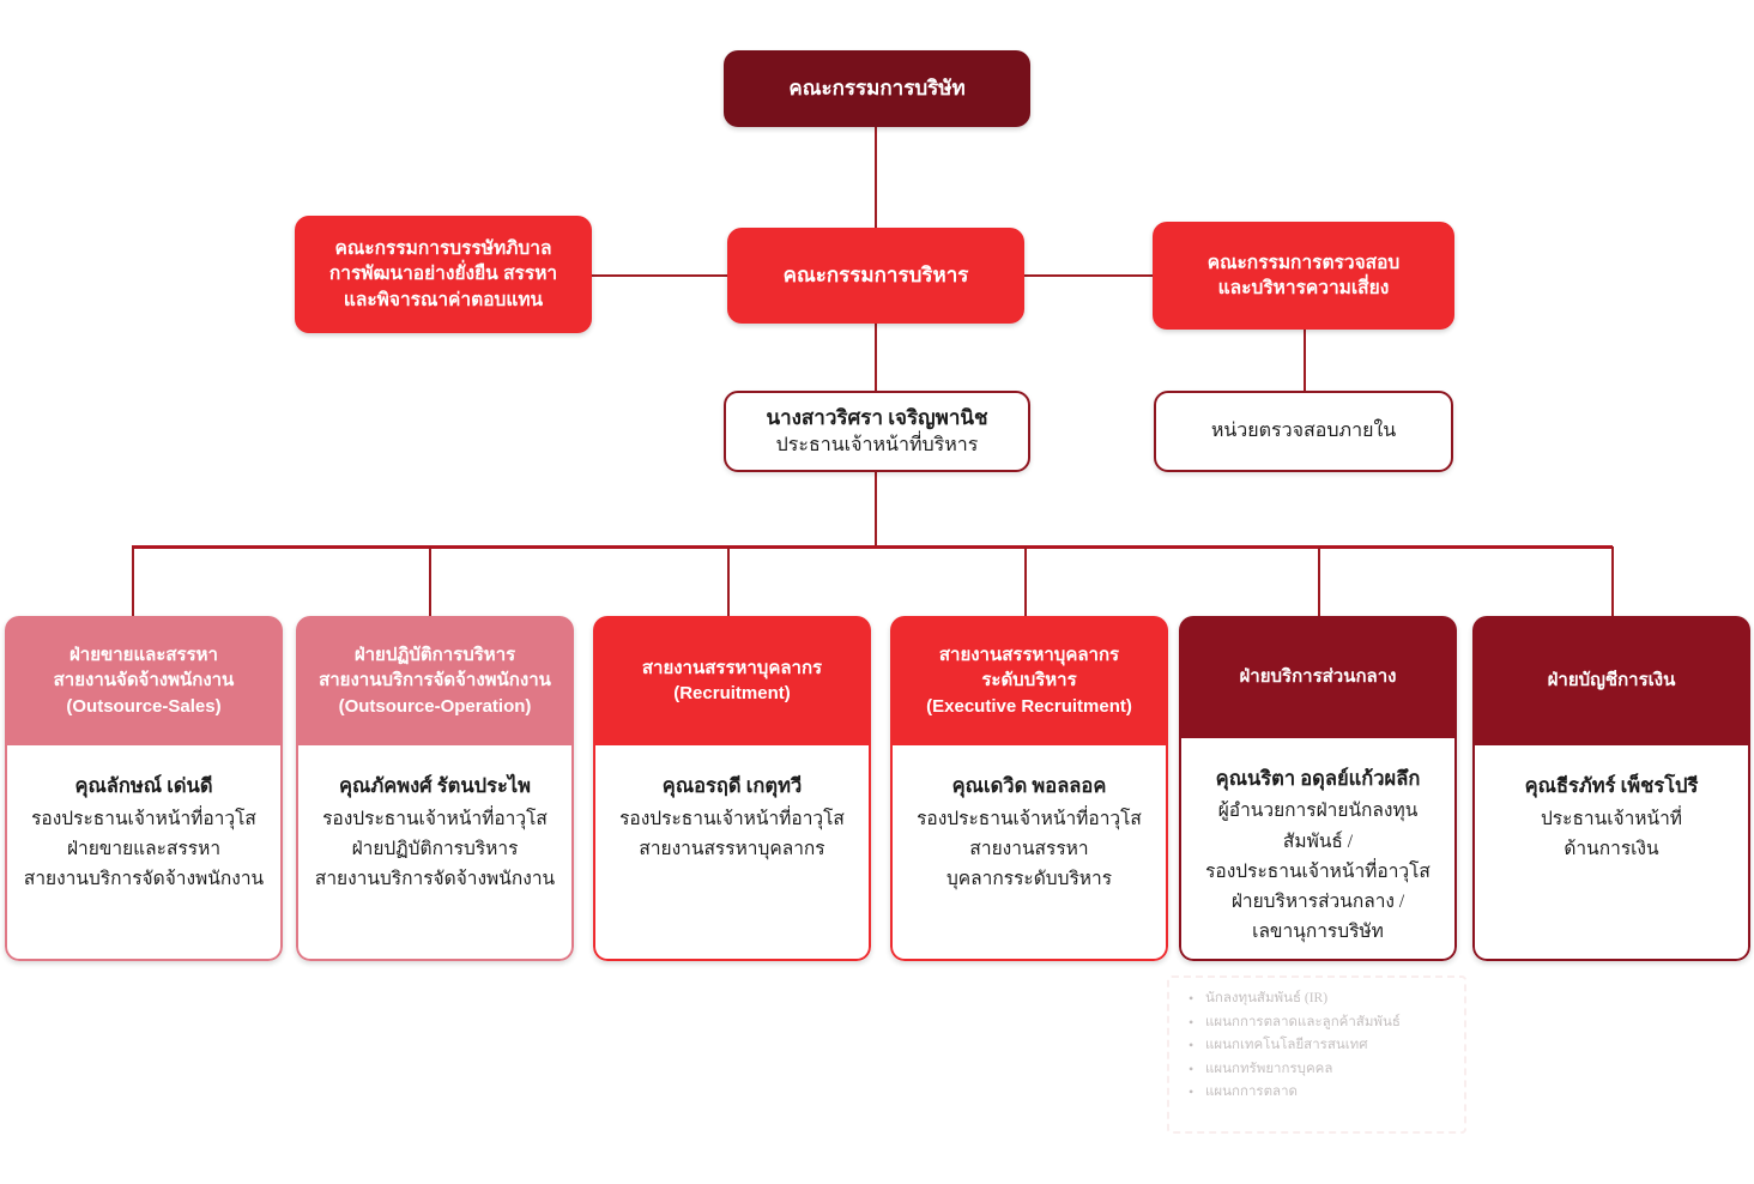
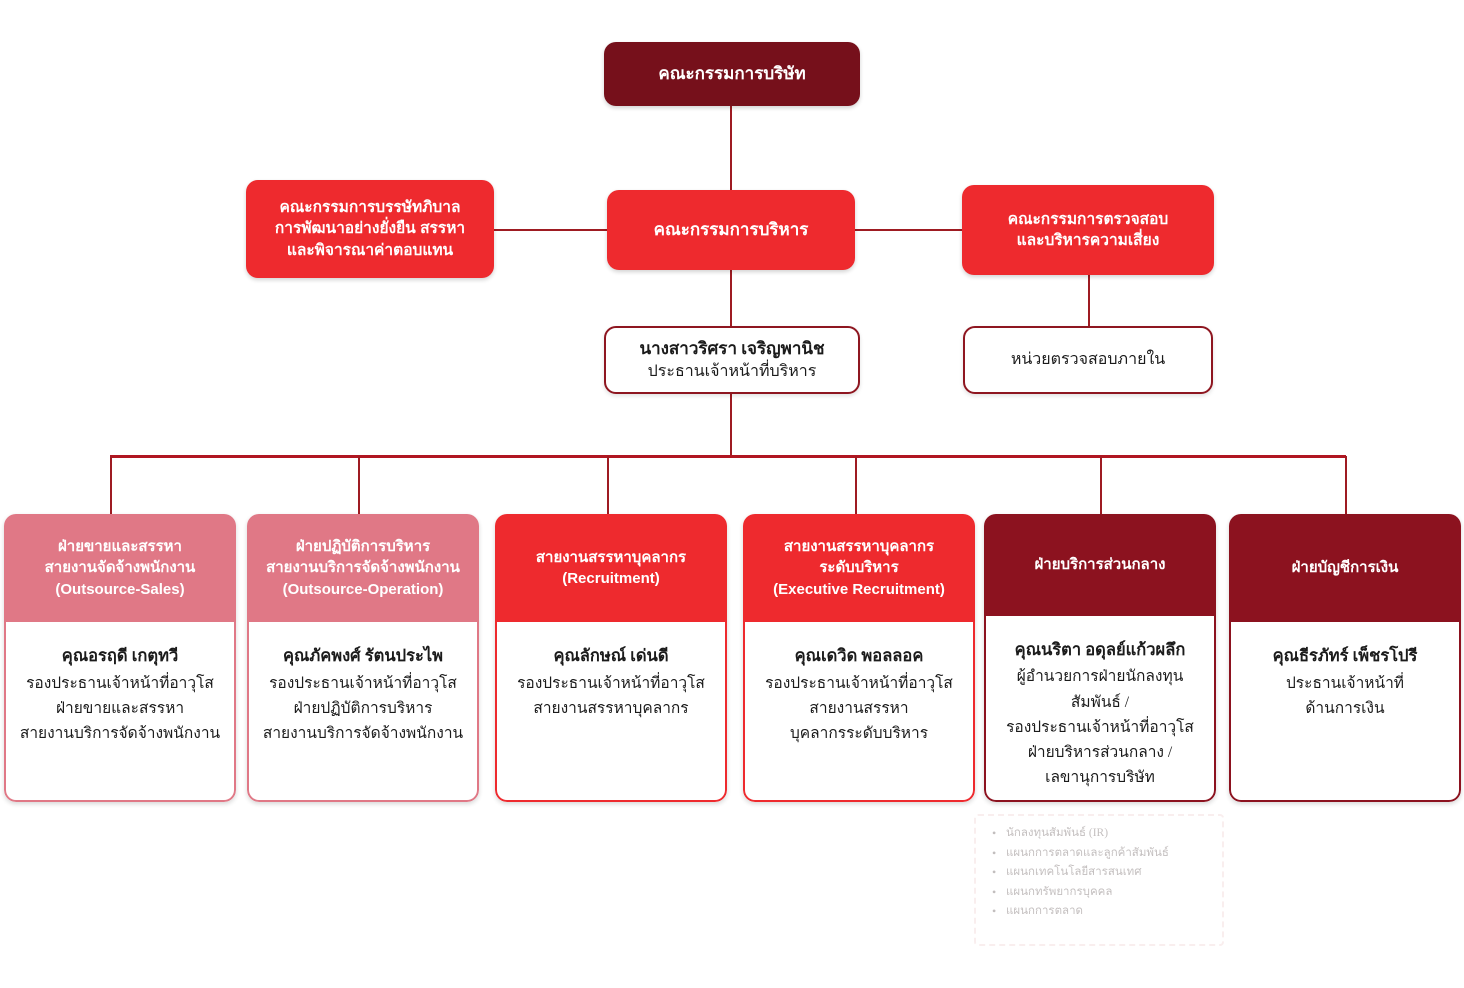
  คณะกรรมการบริษัท
  คณะกรรมการบรรษัทภิบาล
  การพัฒนาอย่างยั่งยืน สรรหา
  และพิจารณาค่าตอบแทน
  คณะกรรมการบริหาร
  คณะกรรมการตรวจสอบ
  และบริหารความเสี่ยง
  นางสาวริศรา เจริญพานิช
  ประธานเจ้าหน้าที่บริหาร
  หน่วยตรวจสอบภายใน
  ฝ่ายขายและสรรหา
  สายงานจัดจ้างพนักงาน
  (Outsource-Sales)
- คุณลักษณ์ เด่นดี
+ คุณอรฤดี เกตุทวี
  รองประธานเจ้าหน้าที่อาวุโส
  ฝ่ายขายและสรรหา
  สายงานบริการจัดจ้างพนักงาน
  ฝ่ายปฏิบัติการบริหาร
  สายงานบริการจัดจ้างพนักงาน
  (Outsource-Operation)
  คุณภัคพงศ์ รัตนประไพ
  รองประธานเจ้าหน้าที่อาวุโส
  ฝ่ายปฏิบัติการบริหาร
  สายงานบริการจัดจ้างพนักงาน
  สายงานสรรหาบุคลากร
  (Recruitment)
- คุณอรฤดี เกตุทวี
+ คุณลักษณ์ เด่นดี
  รองประธานเจ้าหน้าที่อาวุโส
  สายงานสรรหาบุคลากร
  สายงานสรรหาบุคลากร
  ระดับบริหาร
  (Executive Recruitment)
  คุณเดวิด พอลลอค
  รองประธานเจ้าหน้าที่อาวุโส
  สายงานสรรหา
  บุคลากรระดับบริหาร
  ฝ่ายบริการส่วนกลาง
  คุณนริตา อดุลย์แก้วผลึก
  ผู้อำนวยการฝ่ายนักลงทุนสัมพันธ์ /
  รองประธานเจ้าหน้าที่อาวุโส
  ฝ่ายบริหารส่วนกลาง /
  เลขานุการบริษัท
  ฝ่ายบัญชีการเงิน
  คุณธีรภัทร์ เพ็ชรโปรี
  ประธานเจ้าหน้าที่
  ด้านการเงิน
  นักลงทุนสัมพันธ์ (IR)
  แผนกการตลาดและลูกค้าสัมพันธ์
  แผนกเทคโนโลยีสารสนเทศ
  แผนกทรัพยากรบุคคล
  แผนกการตลาด
